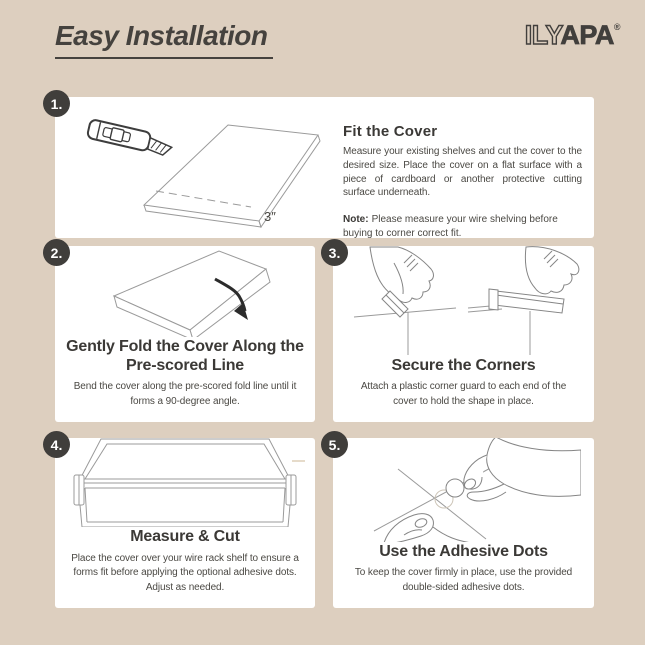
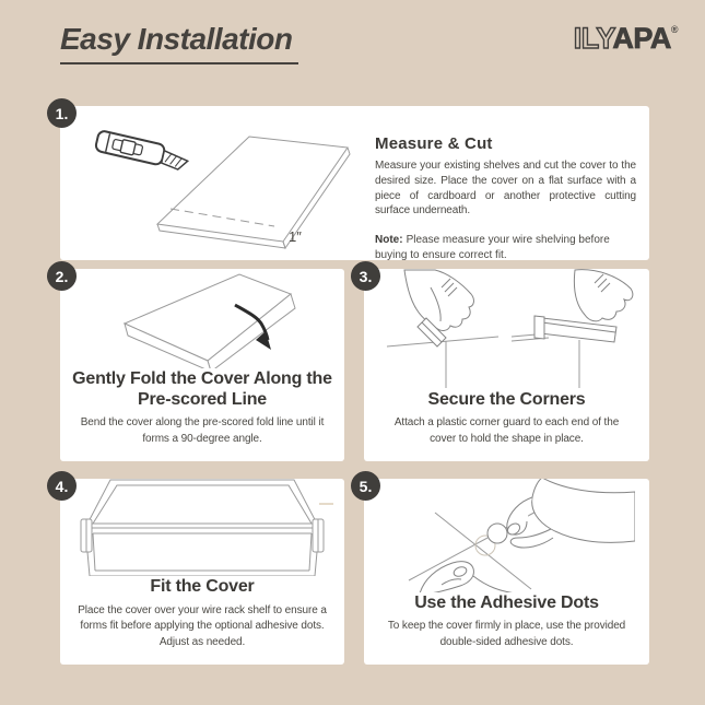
  Easy Installation
  ILYAPA®
  1.
- 3″
+ 1″
- Fit the Cover
+ Measure & Cut
  Measure your existing shelves and cut the cover to the desired size. Place the cover on a flat surface with a piece of cardboard or another protective cutting surface underneath.
- Note: Please measure your wire shelving before buying to corner correct fit.
+ Note: Please measure your wire shelving before buying to ensure correct fit.
  2.
  Gently Fold the Cover Along the Pre-scored Line
  Bend the cover along the pre-scored fold line until it forms a 90-degree angle.
  3.
  Secure the Corners
  Attach a plastic corner guard to each end of the cover to hold the shape in place.
  4.
- Measure & Cut
+ Fit the Cover
  Place the cover over your wire rack shelf to ensure a forms fit before applying the optional adhesive dots. Adjust as needed.
  5.
  Use the Adhesive Dots
  To keep the cover firmly in place, use the provided double-sided adhesive dots.
